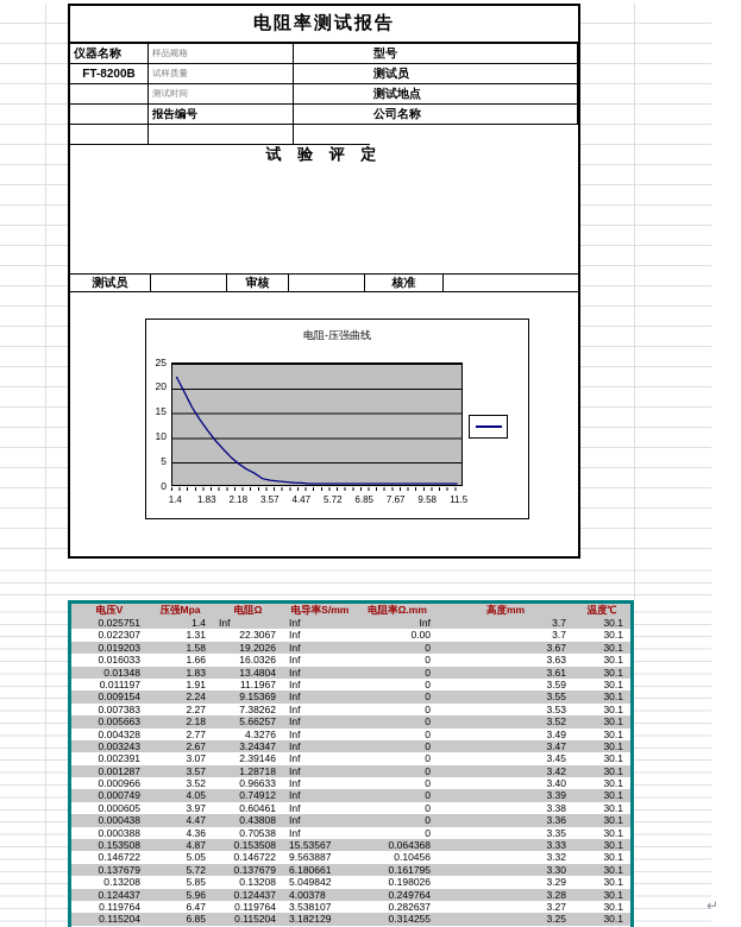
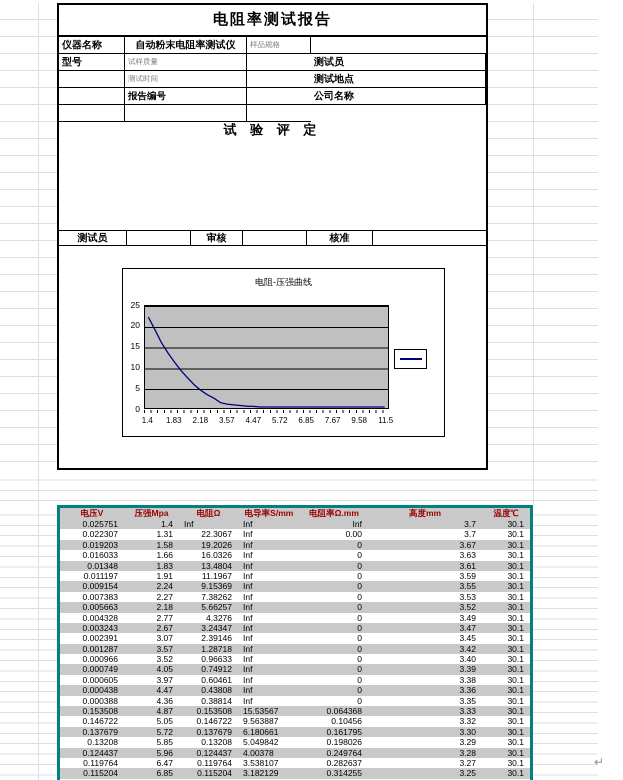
  电阻率测试报告
  仪器名称
+ 自动粉末电阻率测试仪
  样品规格
  型号
- FT-8200B
  试样质量
  测试员
  测试时间
  测试地点
  报告编号
  公司名称
  试 验 评 定
  测试员
  审核
  核准
  电阻-压强曲线
  25
  20
  15
  10
  5
  0
  1.4
  1.83
  2.18
  3.57
  4.47
  5.72
  6.85
  7.67
  9.58
  11.5
  电压V
  压强Mpa
  电阻Ω
  电导率S/mm
  电阻率Ω.mm
  高度mm
  温度℃
  0.025751
  1.4
  Inf
  Inf
  Inf
  3.7
  30.1
  0.022307
  1.31
  22.3067
  Inf
  0.00
  3.7
  30.1
  0.019203
  1.58
  19.2026
  Inf
  0
  3.67
  30.1
  0.016033
  1.66
  16.0326
  Inf
  0
  3.63
  30.1
  0.01348
  1.83
  13.4804
  Inf
  0
  3.61
  30.1
  0.011197
  1.91
  11.1967
  Inf
  0
  3.59
  30.1
  0.009154
  2.24
  9.15369
  Inf
  0
  3.55
  30.1
  0.007383
  2.27
  7.38262
  Inf
  0
  3.53
  30.1
  0.005663
  2.18
  5.66257
  Inf
  0
  3.52
  30.1
  0.004328
  2.77
  4.3276
  Inf
  0
  3.49
  30.1
  0.003243
  2.67
  3.24347
  Inf
  0
  3.47
  30.1
  0.002391
  3.07
  2.39146
  Inf
  0
  3.45
  30.1
  0.001287
  3.57
  1.28718
  Inf
  0
  3.42
  30.1
  0.000966
  3.52
  0.96633
  Inf
  0
  3.40
  30.1
  0.000749
  4.05
  0.74912
  Inf
  0
  3.39
  30.1
  0.000605
  3.97
  0.60461
  Inf
  0
  3.38
  30.1
  0.000438
  4.47
  0.43808
  Inf
  0
  3.36
  30.1
  0.000388
  4.36
- 0.70538
+ 0.38814
  Inf
  0
  3.35
  30.1
  0.153508
  4.87
  0.153508
  15.53567
  0.064368
  3.33
  30.1
  0.146722
  5.05
  0.146722
  9.563887
  0.10456
  3.32
  30.1
  0.137679
  5.72
  0.137679
  6.180661
  0.161795
  3.30
  30.1
  0.13208
  5.85
  0.13208
  5.049842
  0.198026
  3.29
  30.1
  0.124437
  5.96
  0.124437
  4.00378
  0.249764
  3.28
  30.1
  0.119764
  6.47
  0.119764
  3.538107
  0.282637
  3.27
  30.1
  0.115204
  6.85
  0.115204
  3.182129
  0.314255
  3.25
  30.1
  ↵
